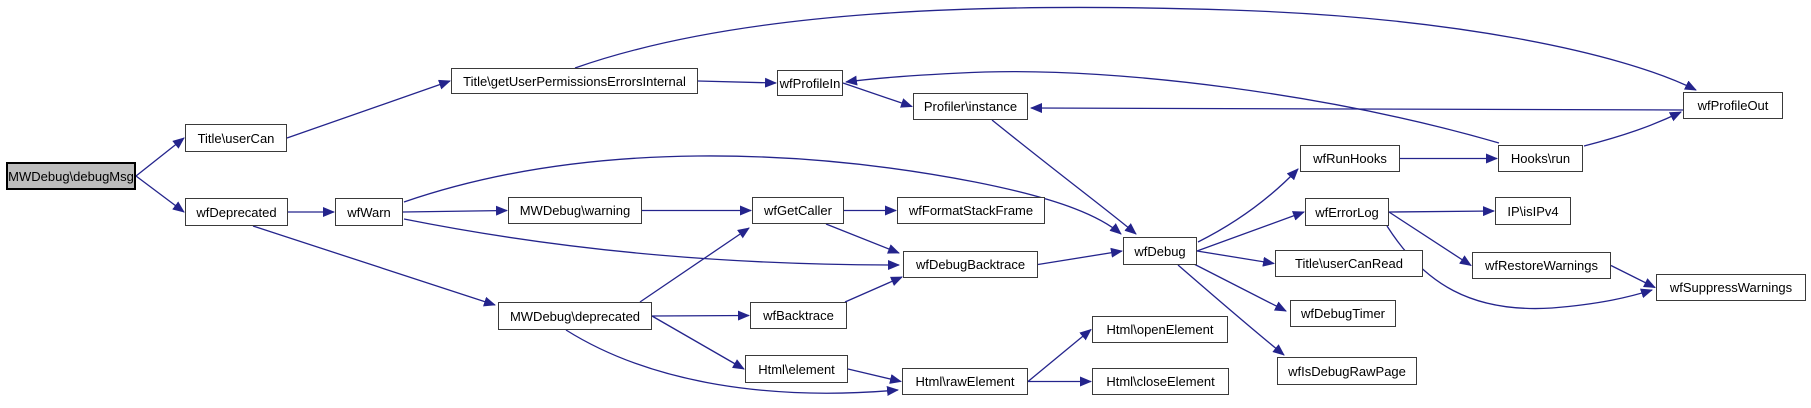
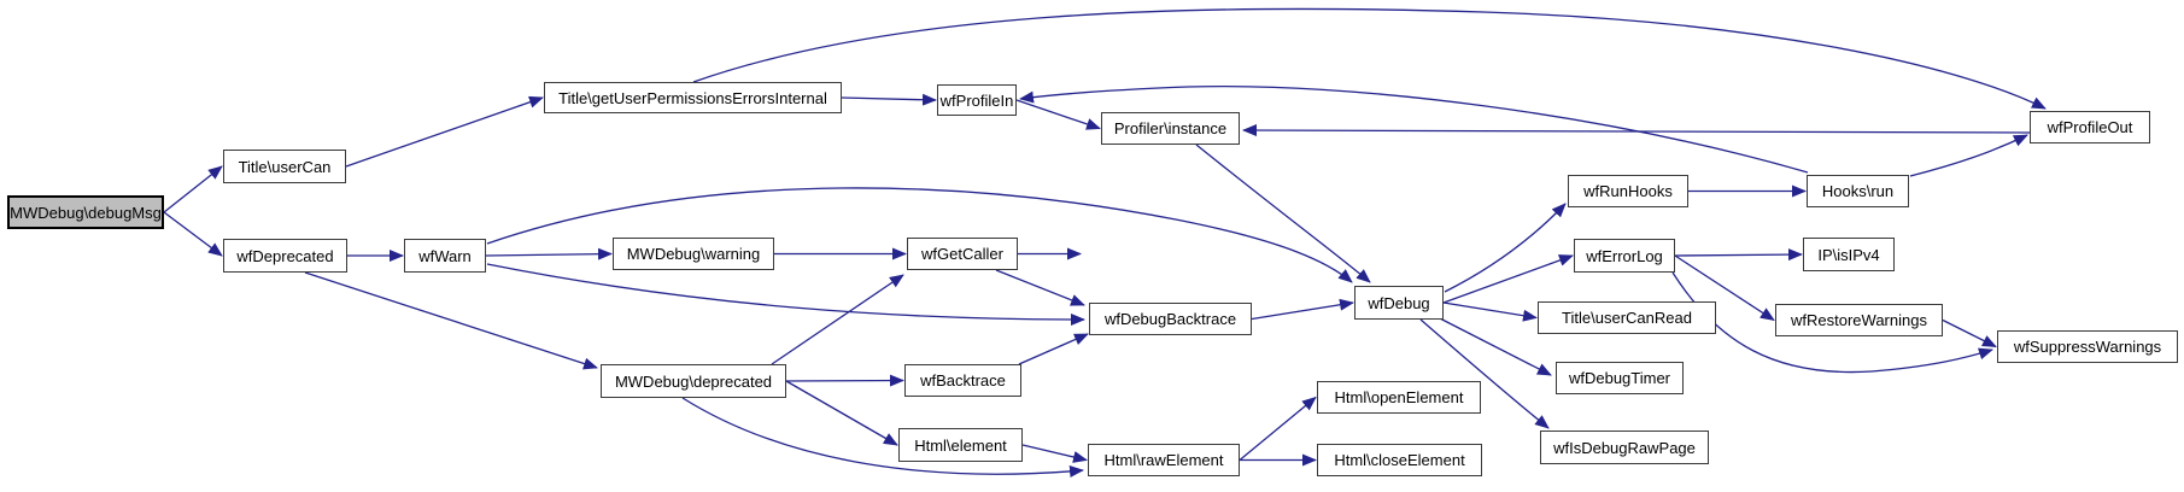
  MWDebug\debugMsg
  Title\userCan
  wfDeprecated
  Title\getUserPermissionsErrorsInternal
  wfProfileIn
  Profiler\instance
  wfProfileOut
  wfWarn
  MWDebug\warning
  wfGetCaller
- wfFormatStackFrame
  wfDebugBacktrace
  wfDebug
  MWDebug\deprecated
  wfBacktrace
  Html\element
  Html\rawElement
  Html\openElement
  Html\closeElement
  wfRunHooks
  Hooks\run
  wfErrorLog
  IP\isIPv4
  wfRestoreWarnings
  wfSuppressWarnings
  Title\userCanRead
  wfDebugTimer
  wfIsDebugRawPage
